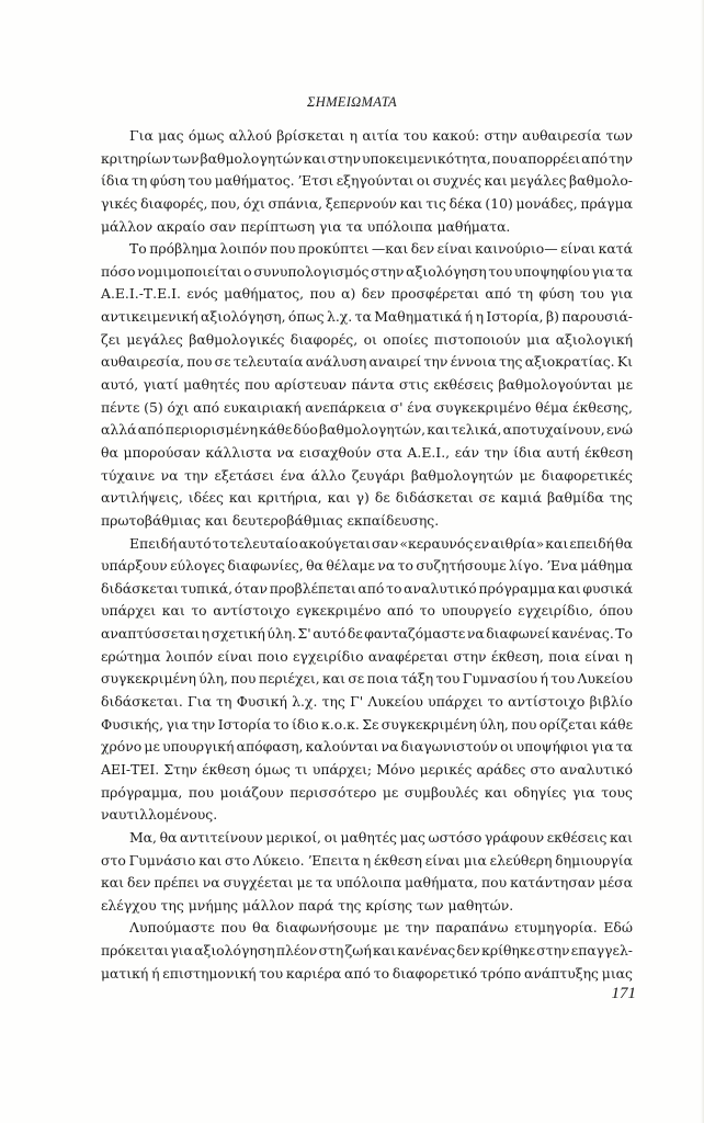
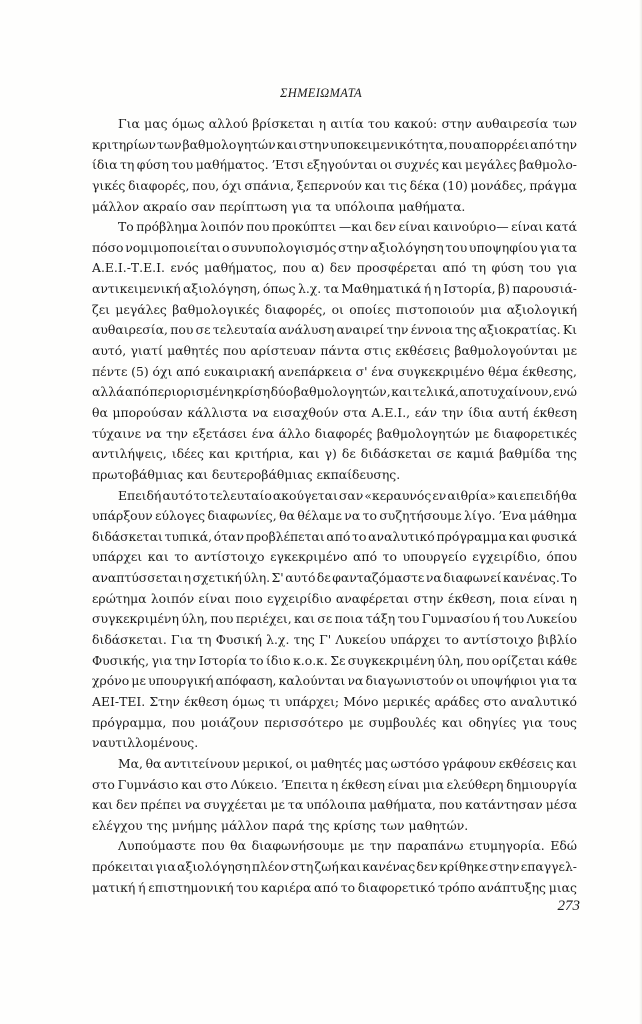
  ΣΗΜΕΙΩΜΑΤΑ
  Για μας όμως αλλού βρίσκεται η αιτία του κακού: στην αυθαιρεσία των
  κριτηρίων των βαθμολογητών και στην υποκειμενικότητα, που απορρέει από την
  ίδια τη φύση του μαθήματος. ʼΕτσι εξηγούνται οι συχνές και μεγάλες βαθμολο-
  γικές διαφορές, που, όχι σπάνια, ξεπερνούν και τις δέκα (10) μονάδες, πράγμα
  μάλλον ακραίο σαν περίπτωση για τα υπόλοιπα μαθήματα.
  Το πρόβλημα λοιπόν που προκύπτει —και δεν είναι καινούριο— είναι κατά
  πόσο νομιμοποιείται ο συνυπολογισμός στην αξιολόγηση του υποψηφίου για τα
  Α.Ε.Ι.-Τ.Ε.Ι. ενός μαθήματος, που α) δεν προσφέρεται από τη φύση του για
  αντικειμενική αξιολόγηση, όπως λ.χ. τα Μαθηματικά ή η Ιστορία, β) παρουσιά-
  ζει μεγάλες βαθμολογικές διαφορές, οι οποίες πιστοποιούν μια αξιολογική
  αυθαιρεσία, που σε τελευταία ανάλυση αναιρεί την έννοια της αξιοκρατίας. Κι
  αυτό, γιατί μαθητές που αρίστευαν πάντα στις εκθέσεις βαθμολογούνται με
  πέντε (5) όχι από ευκαιριακή ανεπάρκεια σ' ένα συγκεκριμένο θέμα έκθεσης,
- αλλά από περιορισμένη κάθε δύο βαθμολογητών, και τελικά, αποτυχαίνουν, ενώ
+ αλλά από περιορισμένη κρίση δύο βαθμολογητών, και τελικά, αποτυχαίνουν, ενώ
  θα μπορούσαν κάλλιστα να εισαχθούν στα Α.Ε.Ι., εάν την ίδια αυτή έκθεση
- τύχαινε να την εξετάσει ένα άλλο ζευγάρι βαθμολογητών με διαφορετικές
+ τύχαινε να την εξετάσει ένα άλλο διαφορές βαθμολογητών με διαφορετικές
  αντιλήψεις, ιδέες και κριτήρια, και γ) δε διδάσκεται σε καμιά βαθμίδα της
  πρωτοβάθμιας και δευτεροβάθμιας εκπαίδευσης.
  Επειδή αυτό το τελευταίο ακούγεται σαν «κεραυνός εν αιθρία» και επειδή θα
  υπάρξουν εύλογες διαφωνίες, θα θέλαμε να το συζητήσουμε λίγο. ʼΕνα μάθημα
  διδάσκεται τυπικά, όταν προβλέπεται από το αναλυτικό πρόγραμμα και φυσικά
  υπάρχει και το αντίστοιχο εγκεκριμένο από το υπουργείο εγχειρίδιο, όπου
  αναπτύσσεται η σχετική ύλη. Σ' αυτό δε φανταζόμαστε να διαφωνεί κανένας. Το
  ερώτημα λοιπόν είναι ποιο εγχειρίδιο αναφέρεται στην έκθεση, ποια είναι η
  συγκεκριμένη ύλη, που περιέχει, και σε ποια τάξη του Γυμνασίου ή του Λυκείου
  διδάσκεται. Για τη Φυσική λ.χ. της Γ' Λυκείου υπάρχει το αντίστοιχο βιβλίο
  Φυσικής, για την Ιστορία το ίδιο κ.ο.κ. Σε συγκεκριμένη ύλη, που ορίζεται κάθε
  χρόνο με υπουργική απόφαση, καλούνται να διαγωνιστούν οι υποψήφιοι για τα
  ΑΕΙ-ΤΕΙ. Στην έκθεση όμως τι υπάρχει; Μόνο μερικές αράδες στο αναλυτικό
  πρόγραμμα, που μοιάζουν περισσότερο με συμβουλές και οδηγίες για τους
  ναυτιλλομένους.
  Μα, θα αντιτείνουν μερικοί, οι μαθητές μας ωστόσο γράφουν εκθέσεις και
  στο Γυμνάσιο και στο Λύκειο. ʼΕπειτα η έκθεση είναι μια ελεύθερη δημιουργία
  και δεν πρέπει να συγχέεται με τα υπόλοιπα μαθήματα, που κατάντησαν μέσα
  ελέγχου της μνήμης μάλλον παρά της κρίσης των μαθητών.
  Λυπούμαστε που θα διαφωνήσουμε με την παραπάνω ετυμηγορία. Εδώ
  πρόκειται για αξιολόγηση πλέον στη ζωή και κανένας δεν κρίθηκε στην επαγγελ-
  ματική ή επιστημονική του καριέρα από το διαφορετικό τρόπο ανάπτυξης μιας
- 171
+ 273
